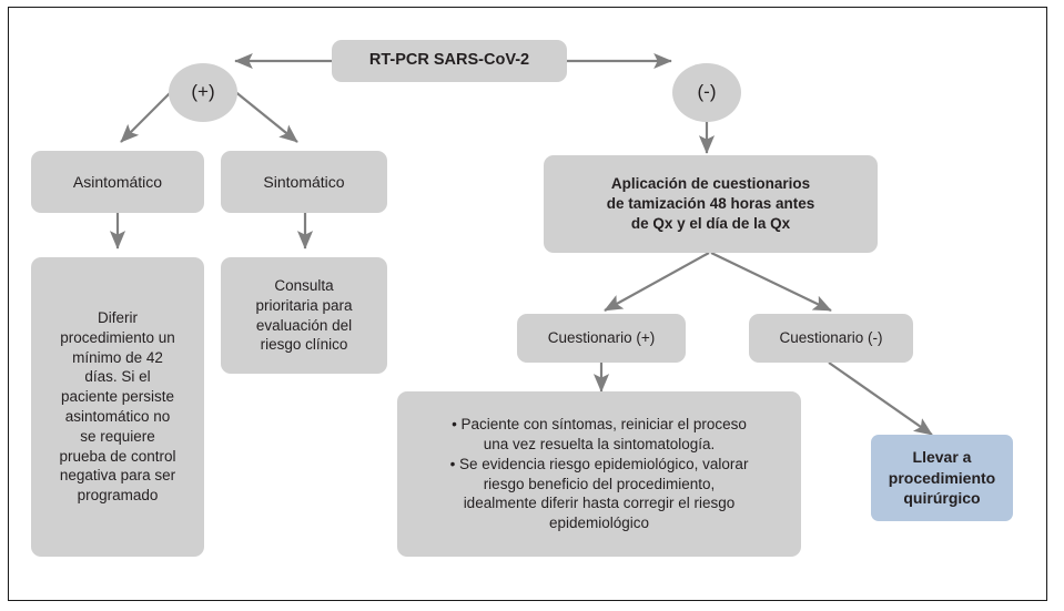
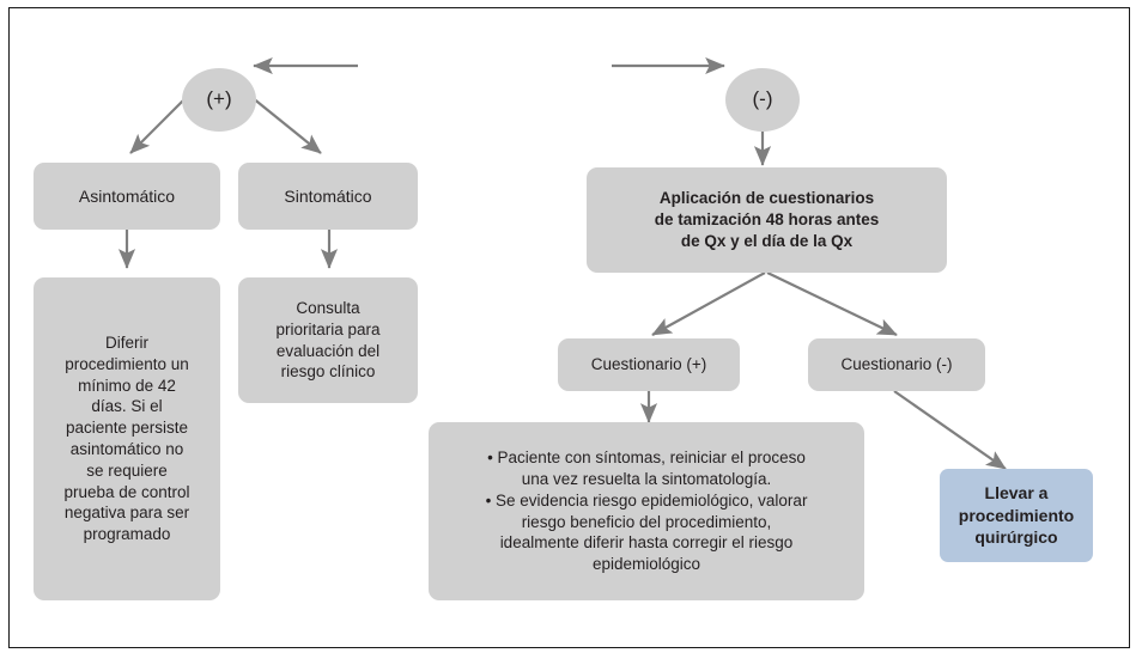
- RT-PCR SARS-CoV-2
  (+)
  (-)
  Asintomático
  Sintomático
  Diferir
  procedimiento un
  mínimo de 42
  días. Si el
  paciente persiste
  asintomático no
  se requiere
  prueba de control
  negativa para ser
  programado
  Consulta
  prioritaria para
  evaluación del
  riesgo clínico
  Aplicación de cuestionarios
  de tamización 48 horas antes
  de Qx y el día de la Qx
  Cuestionario (+)
  Cuestionario (-)
  • Paciente con síntomas, reiniciar el proceso
  una vez resuelta la sintomatología.
  • Se evidencia riesgo epidemiológico, valorar
  riesgo beneficio del procedimiento,
  idealmente diferir hasta corregir el riesgo
  epidemiológico
  Llevar a
  procedimiento
  quirúrgico
